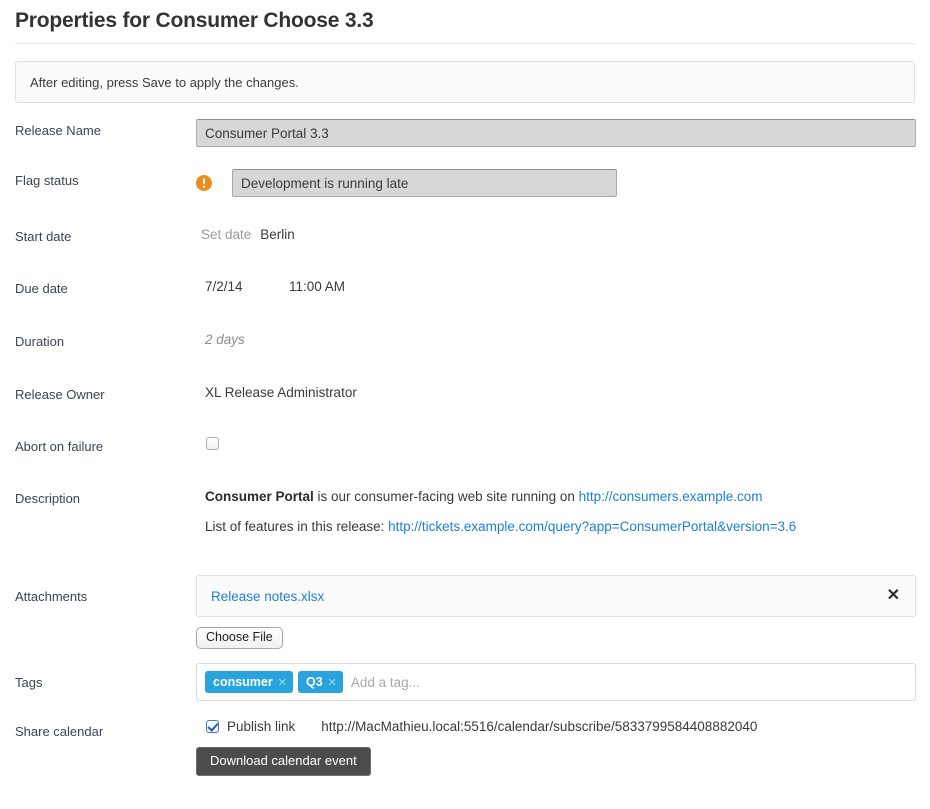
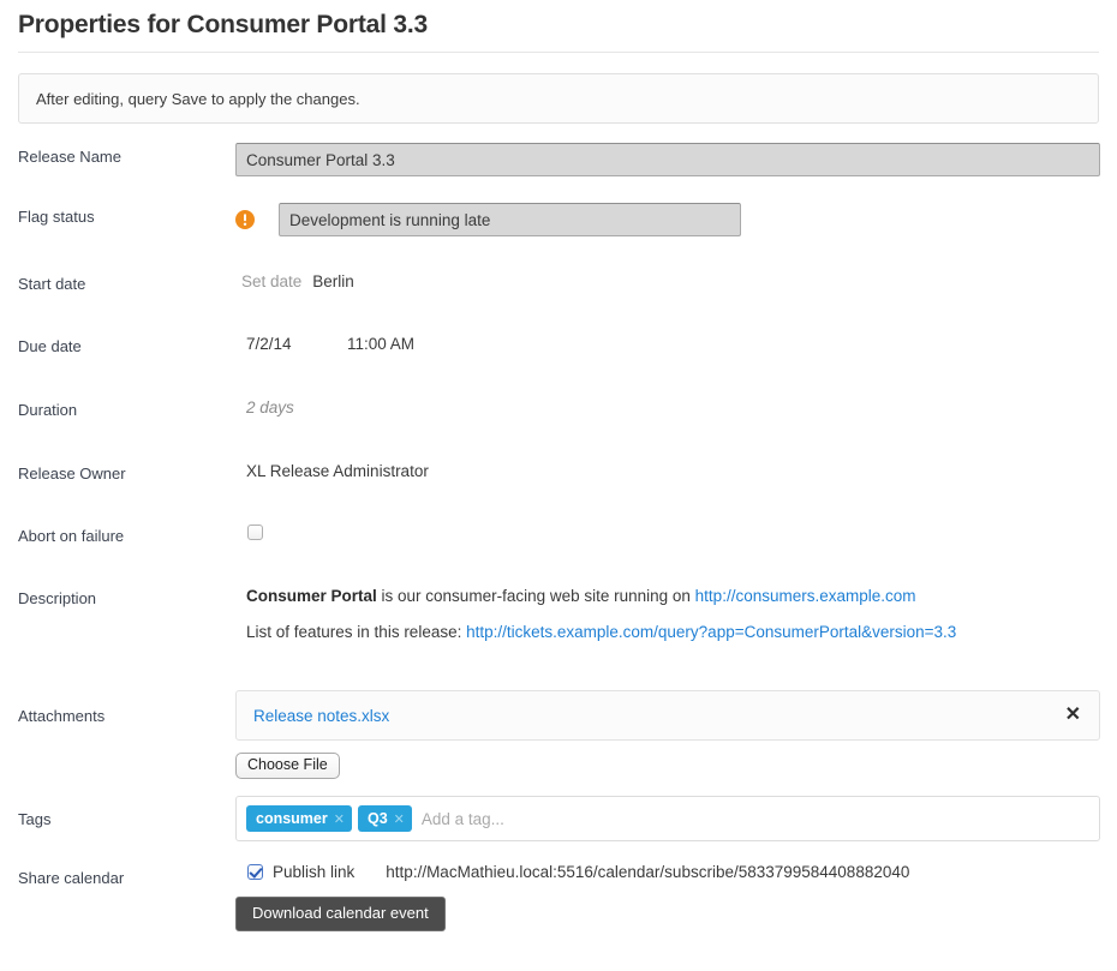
- Properties for Consumer Choose 3.3
+ Properties for Consumer Portal 3.3
- After editing, press Save to apply the changes.
+ After editing, query Save to apply the changes.
  Release Name
  Consumer Portal 3.3
  Flag status
  Development is running late
  Start date
  Set date
  Berlin
  Due date
  7/2/14
  11:00 AM
  Duration
  2 days
  Release Owner
  XL Release Administrator
  Abort on failure
  Description
  Consumer Portal is our consumer-facing web site running on http://consumers.example.com
- List of features in this release: http://tickets.example.com/query?app=ConsumerPortal&version=3.6
+ List of features in this release: http://tickets.example.com/query?app=ConsumerPortal&version=3.3
  Attachments
  Release notes.xlsx
  ✕
  Choose File
  Tags
  consumer
  ✕
  Q3
  ✕
  Add a tag...
  Share calendar
  Publish link
  http://MacMathieu.local:5516/calendar/subscribe/5833799584408882040
  Download calendar event
